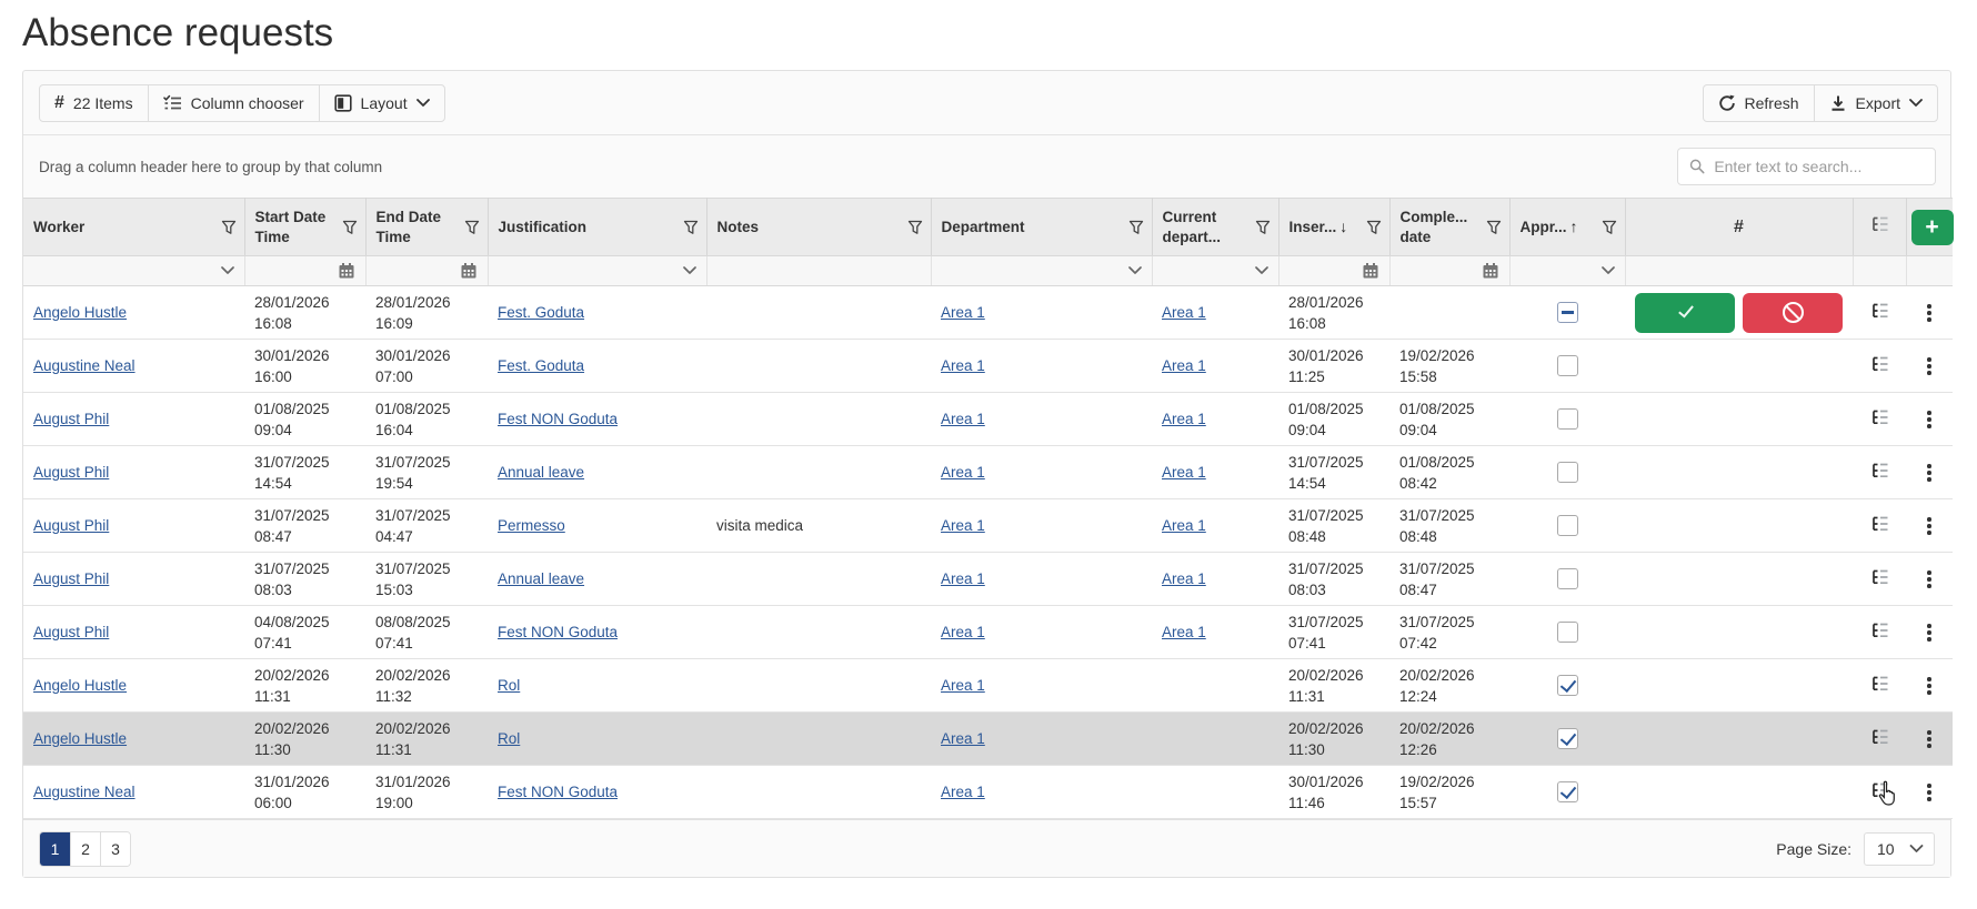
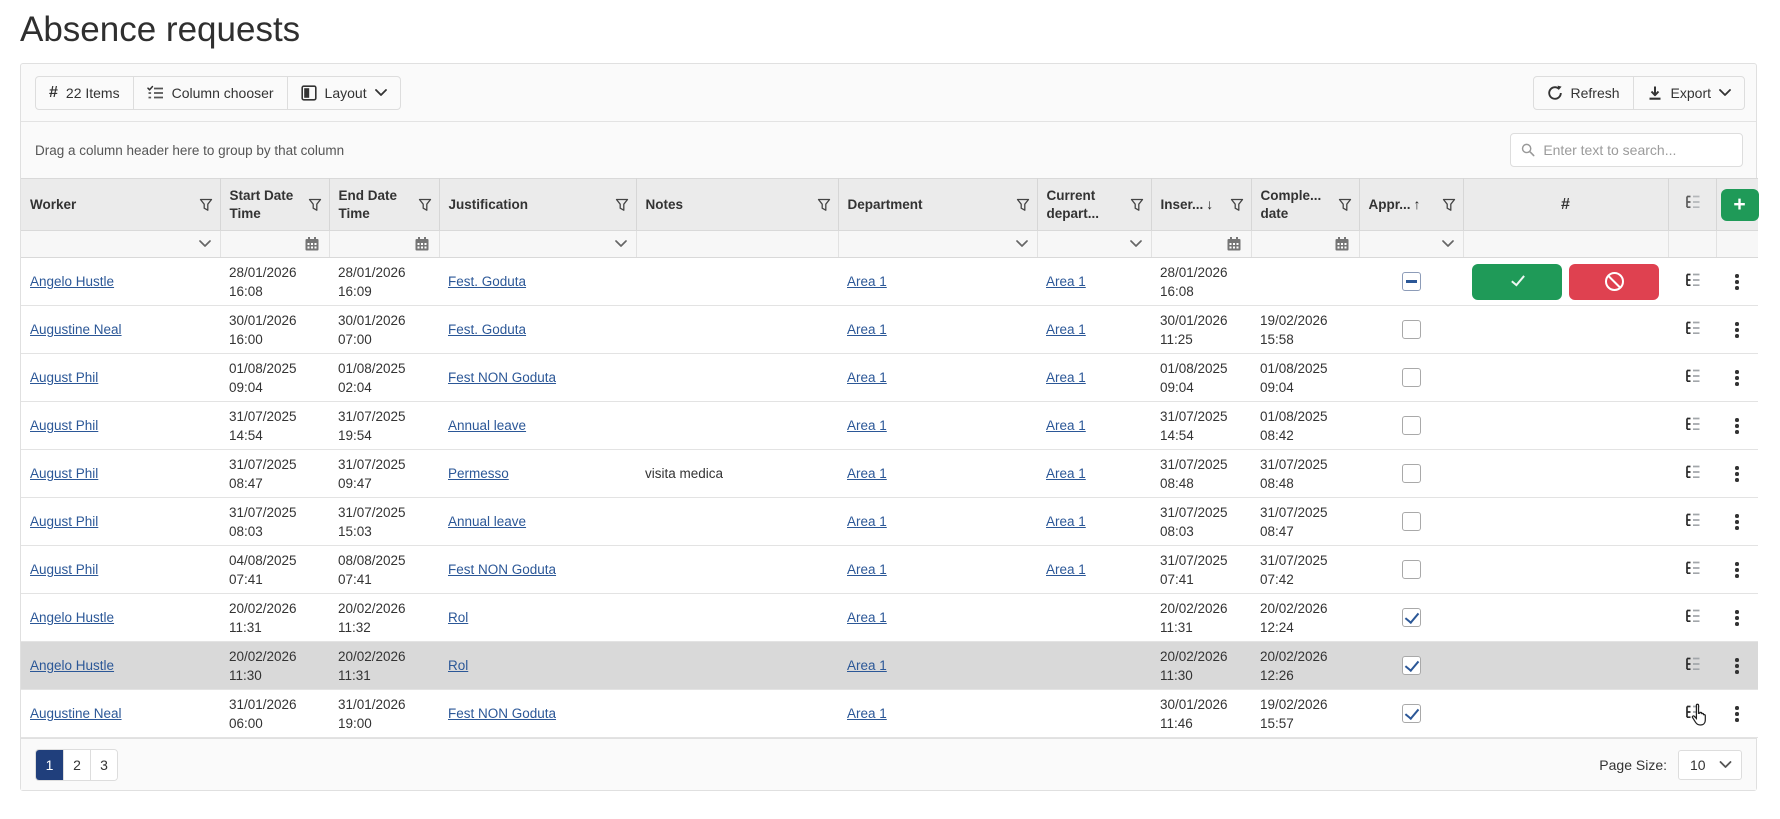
  Absence requests
  #
  22 Items
  Column chooser
  Layout
  Refresh
  Export
  Drag a column header here to group by that column
  Enter text to search...
  Worker	Start Date Time	End Date Time	Justification	Notes	Department	Current depart...	Inser... ↓	Comple... date	Appr... ↑	#		+
  Angelo Hustle	28/01/202616:08	28/01/202616:09	Fest. Goduta		Area 1	Area 1	28/01/202616:08
  Augustine Neal	30/01/202616:00	30/01/202607:00	Fest. Goduta		Area 1	Area 1	30/01/202611:25	19/02/202615:58
- August Phil	01/08/202509:04	01/08/202516:04	Fest NON Goduta		Area 1	Area 1	01/08/202509:04	01/08/202509:04
+ August Phil	01/08/202509:04	01/08/202502:04	Fest NON Goduta		Area 1	Area 1	01/08/202509:04	01/08/202509:04
  August Phil	31/07/202514:54	31/07/202519:54	Annual leave		Area 1	Area 1	31/07/202514:54	01/08/202508:42
- August Phil	31/07/202508:47	31/07/202504:47	Permesso	visita medica	Area 1	Area 1	31/07/202508:48	31/07/202508:48
+ August Phil	31/07/202508:47	31/07/202509:47	Permesso	visita medica	Area 1	Area 1	31/07/202508:48	31/07/202508:48
  August Phil	31/07/202508:03	31/07/202515:03	Annual leave		Area 1	Area 1	31/07/202508:03	31/07/202508:47
  August Phil	04/08/202507:41	08/08/202507:41	Fest NON Goduta		Area 1	Area 1	31/07/202507:41	31/07/202507:42
  Angelo Hustle	20/02/202611:31	20/02/202611:32	Rol		Area 1		20/02/202611:31	20/02/202612:24
  Angelo Hustle	20/02/202611:30	20/02/202611:31	Rol		Area 1		20/02/202611:30	20/02/202612:26
  Augustine Neal	31/01/202606:00	31/01/202619:00	Fest NON Goduta		Area 1		30/01/202611:46	19/02/202615:57
  1
  2
  3
  Page Size:
  10
